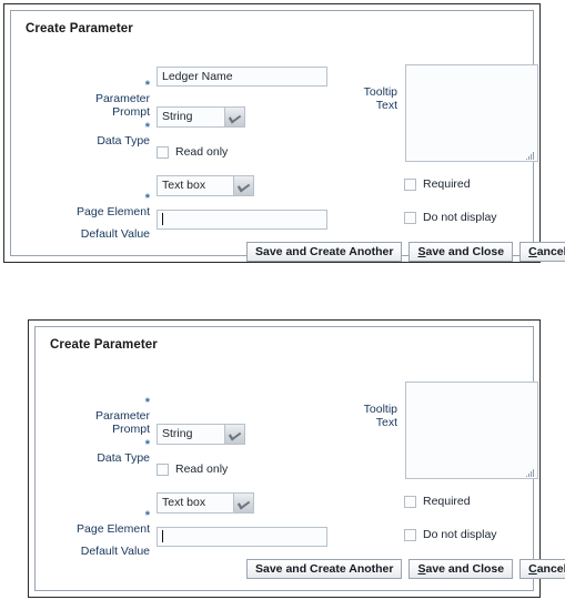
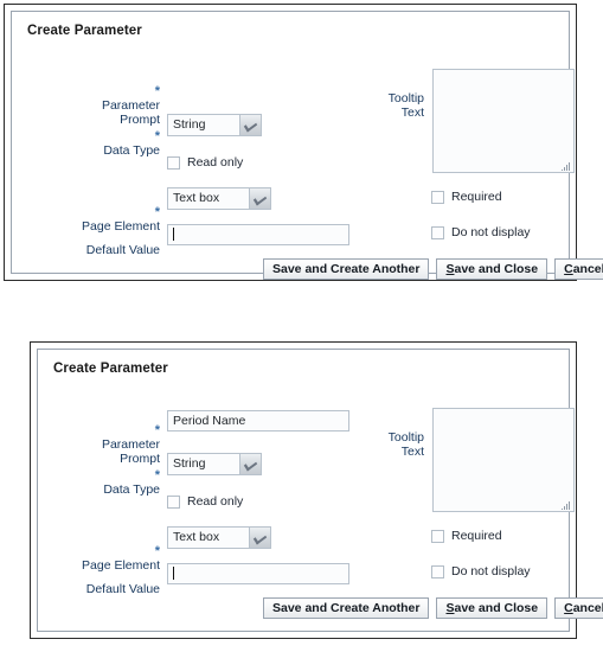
  Create Parameter
  * Parameter Prompt
- Ledger Name
  * Data Type
  String
  Read only
  * Page Element
  Text box
  Default Value
  Tooltip Text
  Required
  Do not display
  Save and Create Another
  Save and Close
  Cance
  Create Parameter
  * Parameter Prompt
+ Period Name
  * Data Type
  String
  Read only
  * Page Element
  Text box
  Default Value
  Tooltip Text
  Required
  Do not display
  Save and Create Another
  Save and Close
  Cance
